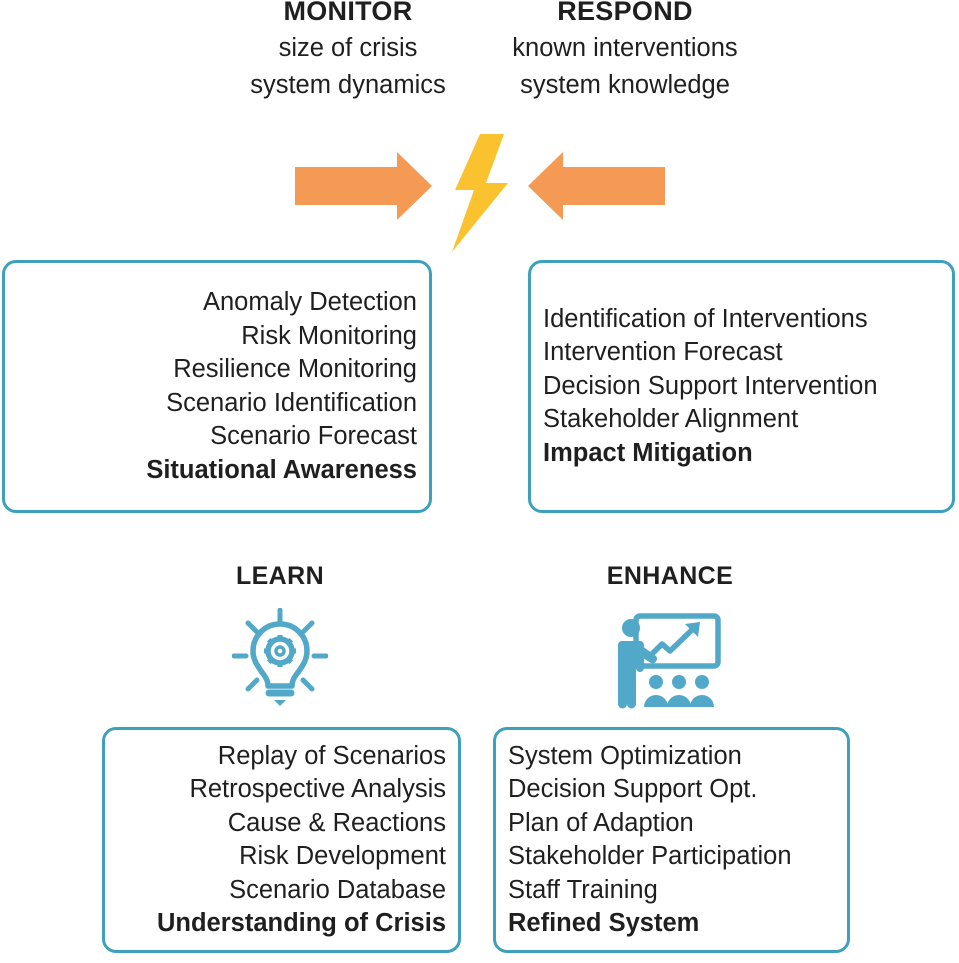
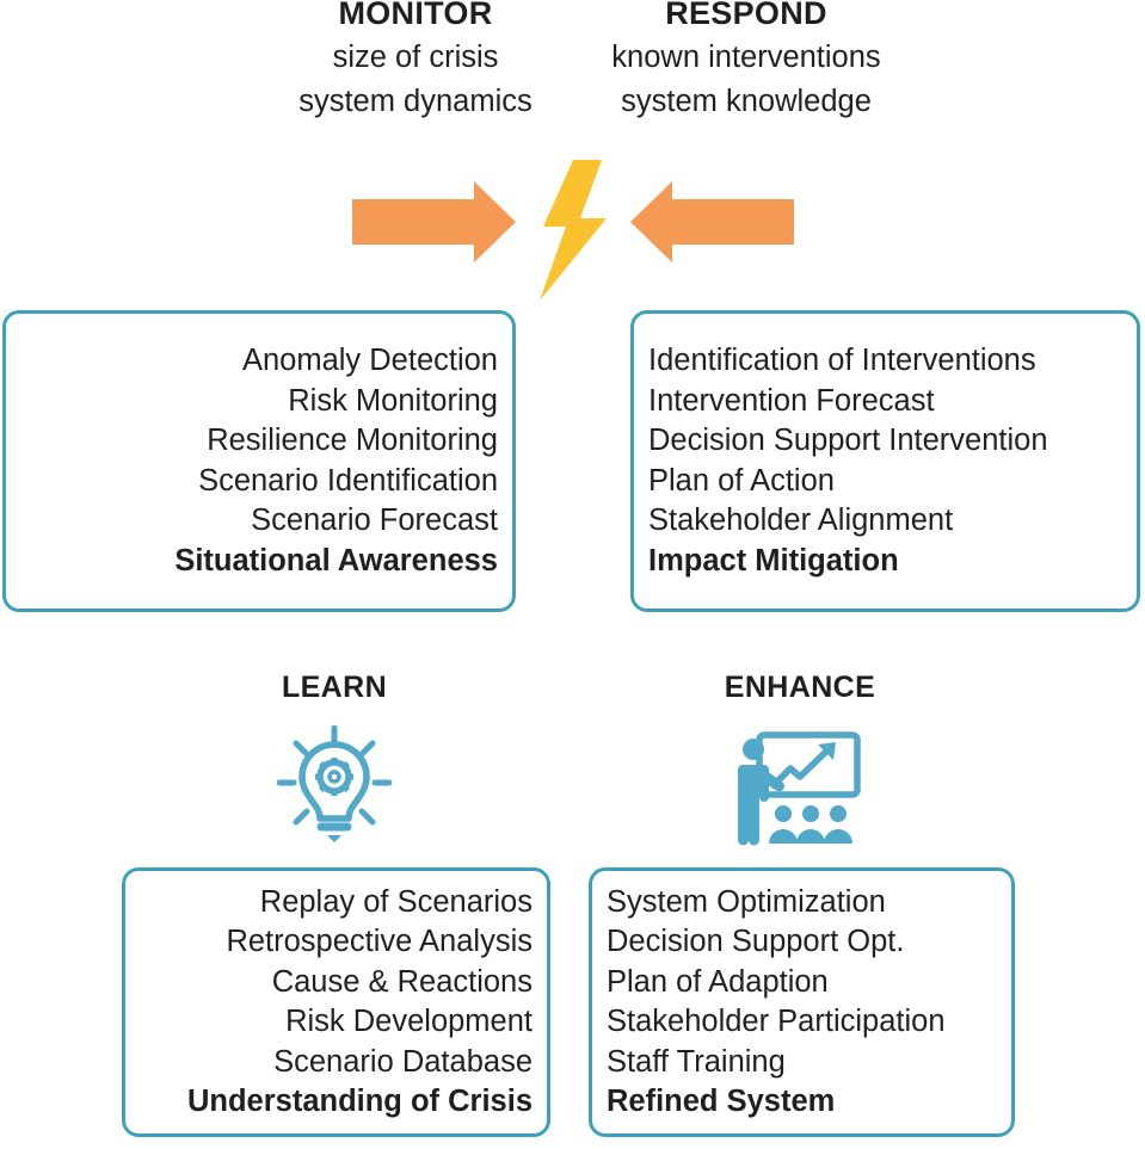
  MONITOR
  size of crisis
  system dynamics
  RESPOND
  known interventions
  system knowledge
  Anomaly Detection
  Risk Monitoring
  Resilience Monitoring
  Scenario Identification
  Scenario Forecast
  Situational Awareness
  Identification of Interventions
  Intervention Forecast
  Decision Support Intervention
+ Plan of Action
  Stakeholder Alignment
  Impact Mitigation
  LEARN
  ENHANCE
  Replay of Scenarios
  Retrospective Analysis
  Cause & Reactions
  Risk Development
  Scenario Database
  Understanding of Crisis
  System Optimization
  Decision Support Opt.
  Plan of Adaption
  Stakeholder Participation
  Staff Training
  Refined System
